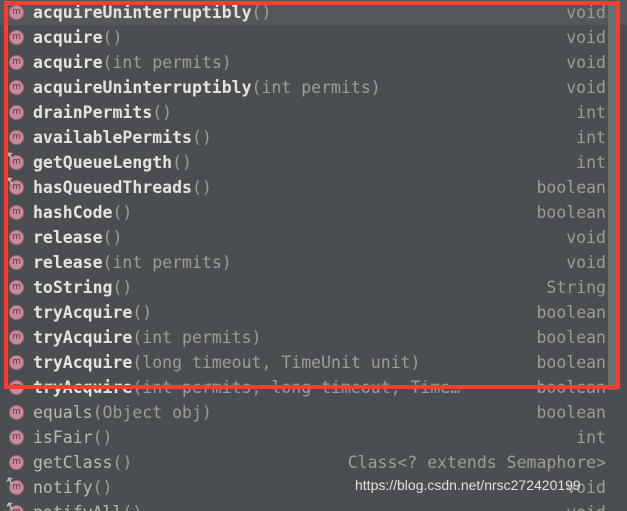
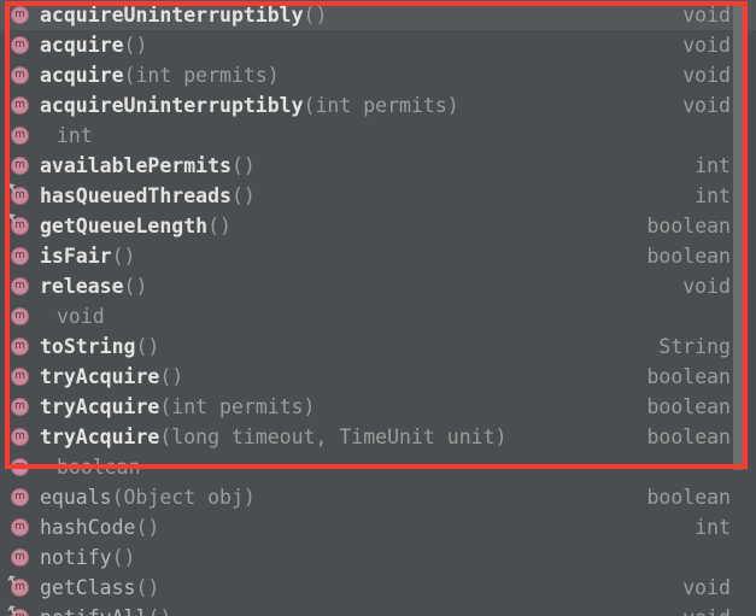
  m
  acquireUninterruptibly()
  void
  m
  acquire()
  void
  m
  acquire(int permits)
  void
  m
  acquireUninterruptibly(int permits)
  void
  m
- drainPermits()
  int
  m
  availablePermits()
  int
  m
- getQueueLength()
+ hasQueuedThreads()
  int
  m
- hasQueuedThreads()
+ getQueueLength()
  boolean
  m
- hashCode()
+ isFair()
  boolean
  m
  release()
  void
  m
- release(int permits)
  void
  m
  toString()
  String
  m
  tryAcquire()
  boolean
  m
  tryAcquire(int permits)
  boolean
  m
  tryAcquire(long timeout, TimeUnit unit)
  boolean
  m
- tryAcquire(int permits, long timeout, Time…
  boolean
  m
  equals(Object obj)
  boolean
  m
- isFair()
+ hashCode()
  int
  m
- getClass()
+ notify()
- Class<? extends Semaphore>
  m
- notify()
+ getClass()
  void
- https://blog.csdn.net/nrsc272420199
